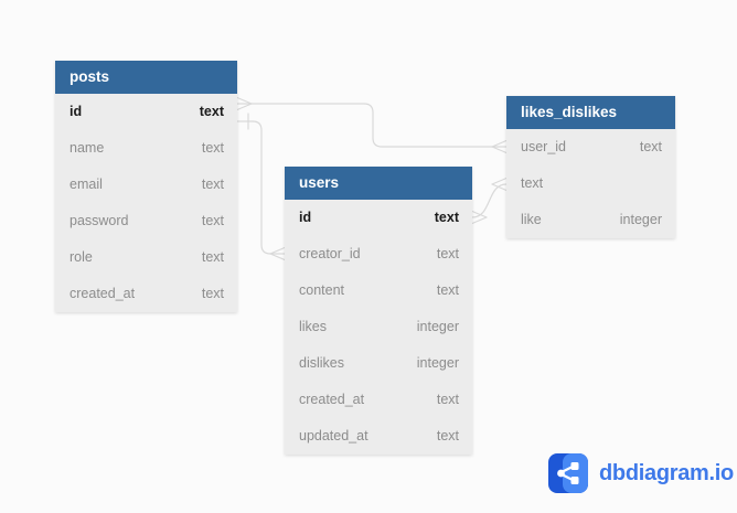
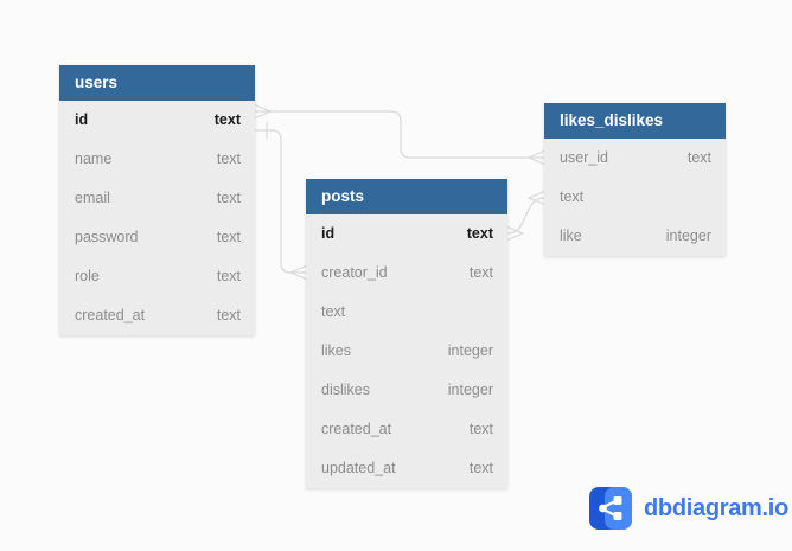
- posts
+ users
  id
  text
  name
  text
  email
  text
  password
  text
  role
  text
  created_at
  text
- users
+ posts
  id
  text
  creator_id
  text
- content
  text
  likes
  integer
  dislikes
  integer
  created_at
  text
  updated_at
  text
  likes_dislikes
  user_id
  text
  text
  like
  integer
  dbdiagram.io
